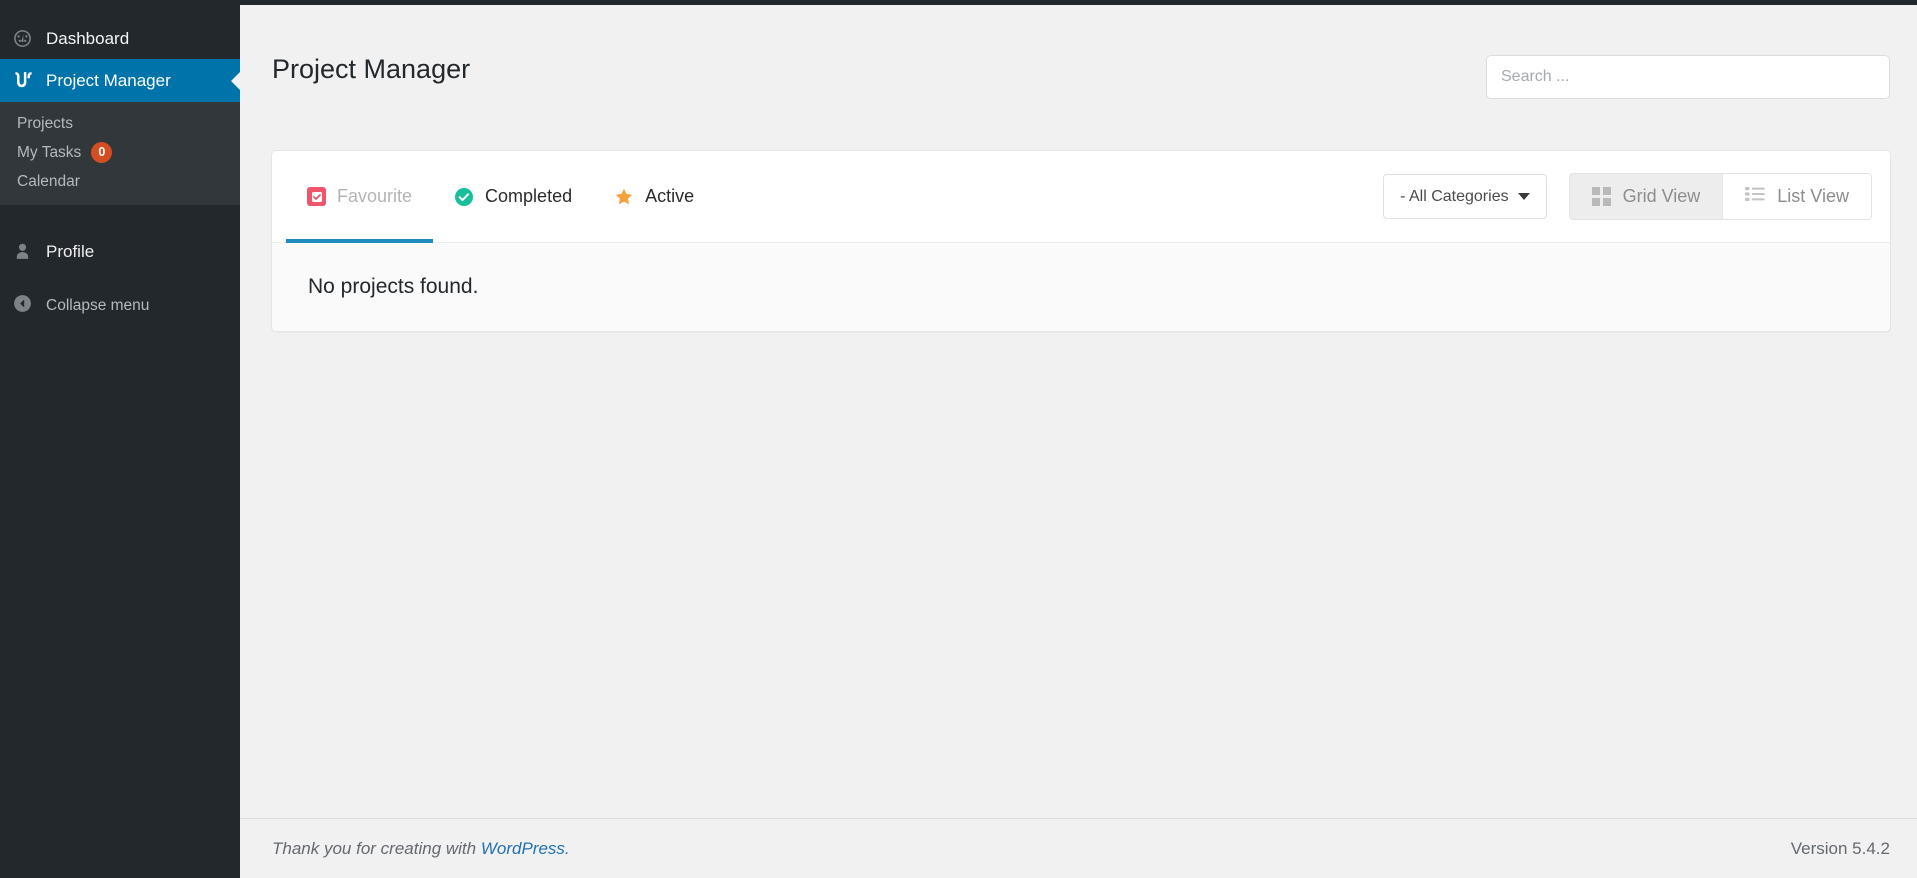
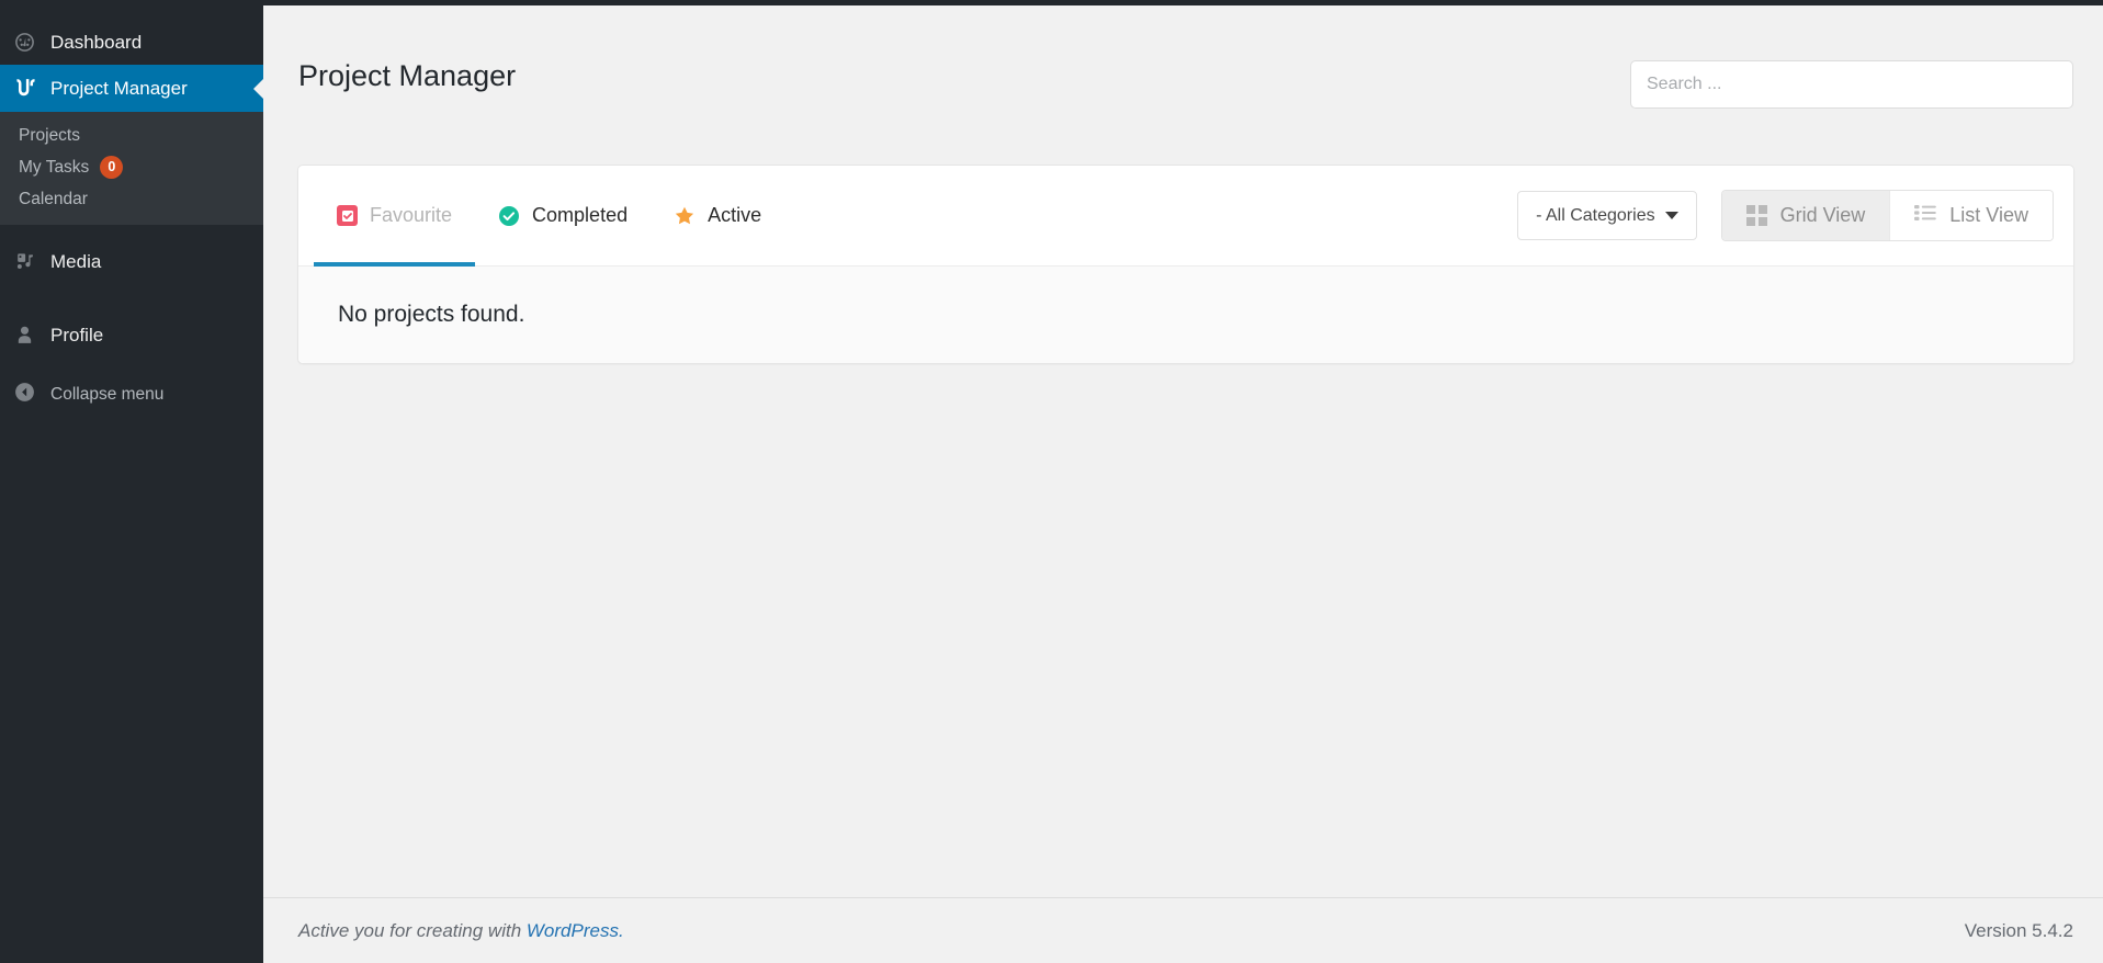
  Dashboard
  Project Manager
  Projects
  My Tasks
  0
  Calendar
+ Media
  Profile
  Collapse menu
  Project Manager
  Search ...
  Favourite
  Completed
  Active
  - All Categories
  Grid View
  List View
  No projects found.
- Thank you for creating with WordPress.
+ Active you for creating with WordPress.
  Version 5.4.2
